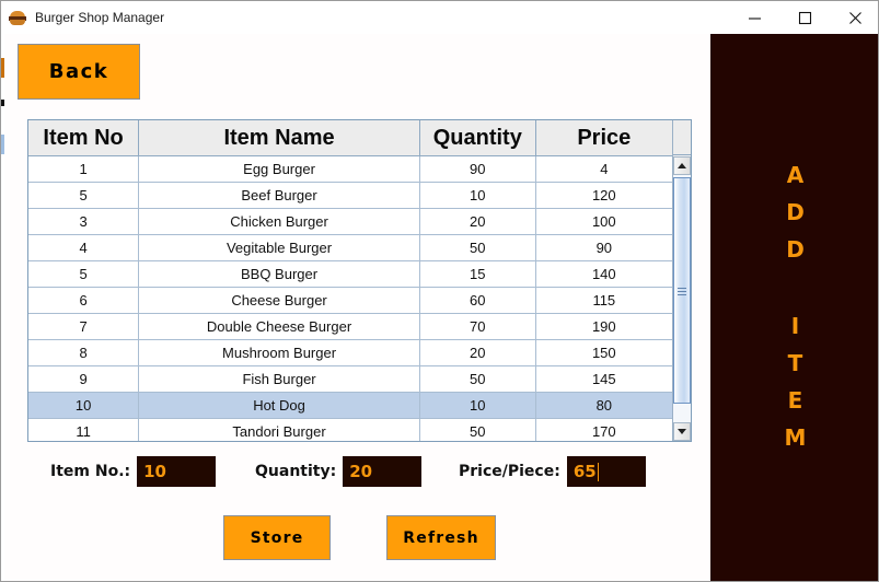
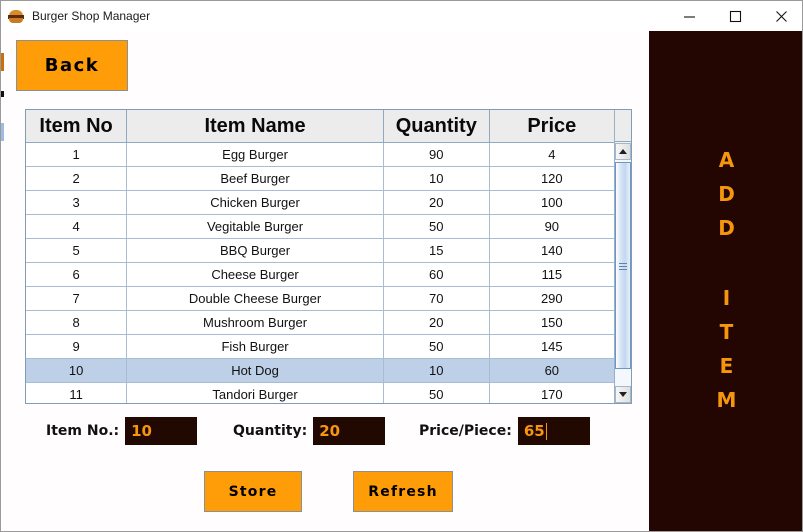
  Burger Shop Manager
  Back
  Item No	Item Name	Quantity	Price
  1	Egg Burger	90	4
- 5	Beef Burger	10	120
+ 2	Beef Burger	10	120
  3	Chicken Burger	20	100
  4	Vegitable Burger	50	90
  5	BBQ Burger	15	140
  6	Cheese Burger	60	115
- 7	Double Cheese Burger	70	190
+ 7	Double Cheese Burger	70	290
  8	Mushroom Burger	20	150
  9	Fish Burger	50	145
- 10	Hot Dog	10	80
+ 10	Hot Dog	10	60
  11	Tandori Burger	50	170
  Item No.:
  10
  Quantity:
  20
  Price/Piece:
  65
  Store
  Refresh
  A
  D
  D
  I
  T
  E
  M
